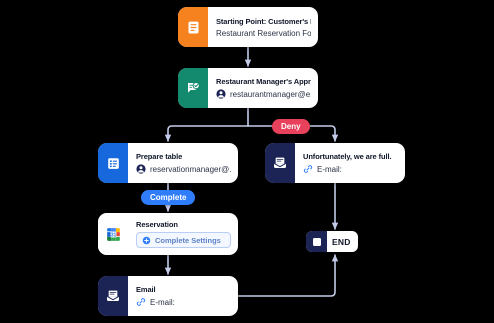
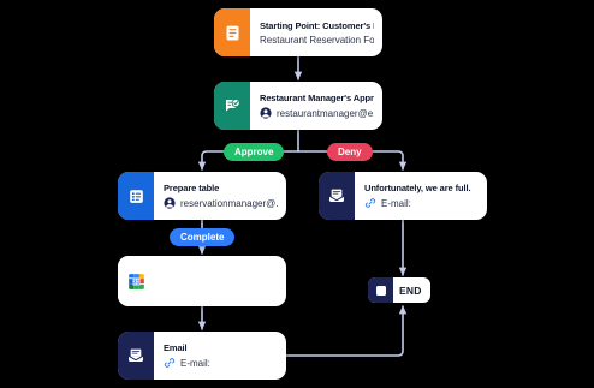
  Starting Point: Customer's
  Restaurant Reservation Fo
  Restaurant Manager's Appr
  restaurantmanager@e
  Prepare table
  reservationmanager@.
  Unfortunately, we are full.
  E-mail:
- Reservation
- Complete Settings
  Email
  E-mail:
  END
+ Approve
  Deny
  Complete
